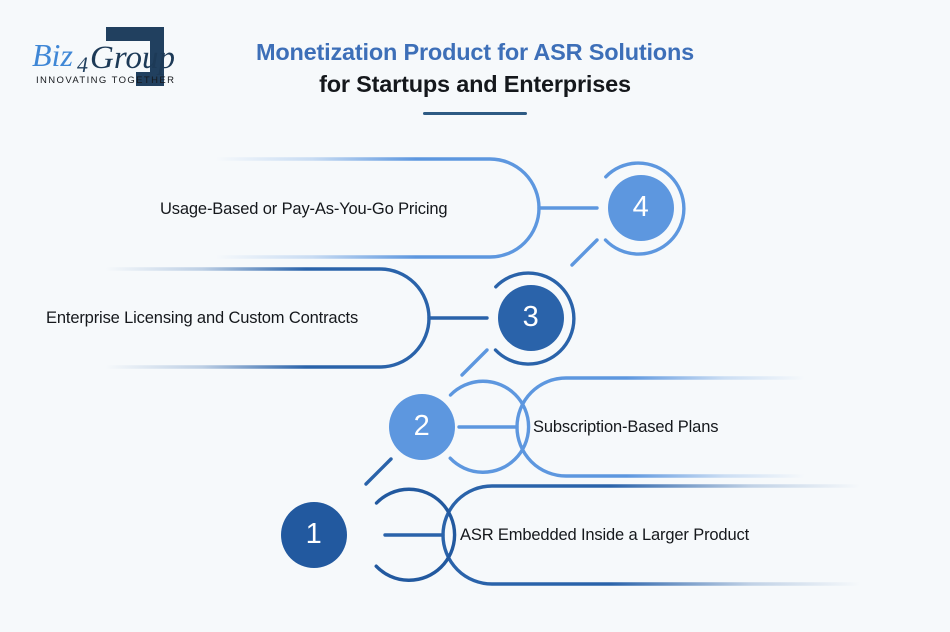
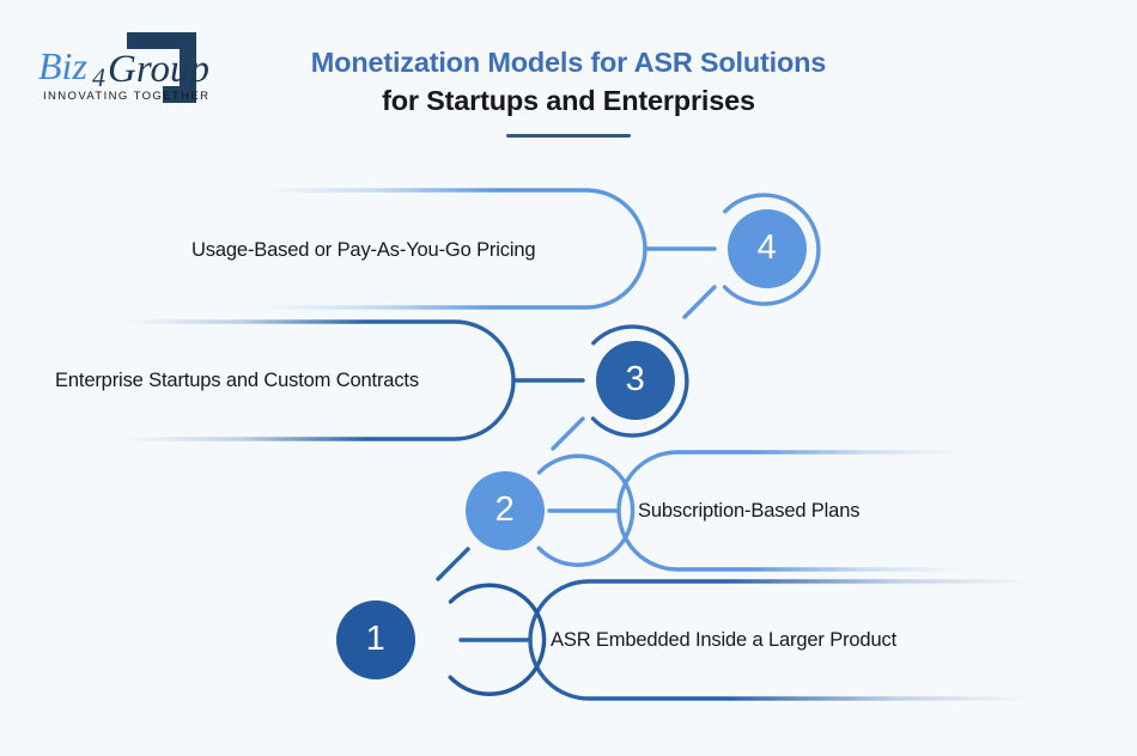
  Biz
  4
  Group
  INNOVATING TOGETHER
- Monetization Product for ASR Solutions
+ Monetization Models for ASR Solutions
  for Startups and Enterprises
  4
  3
  2
  1
  Usage-Based or Pay-As-You-Go Pricing
- Enterprise Licensing and Custom Contracts
+ Enterprise Startups and Custom Contracts
  Subscription-Based Plans
  ASR Embedded Inside a Larger Product
